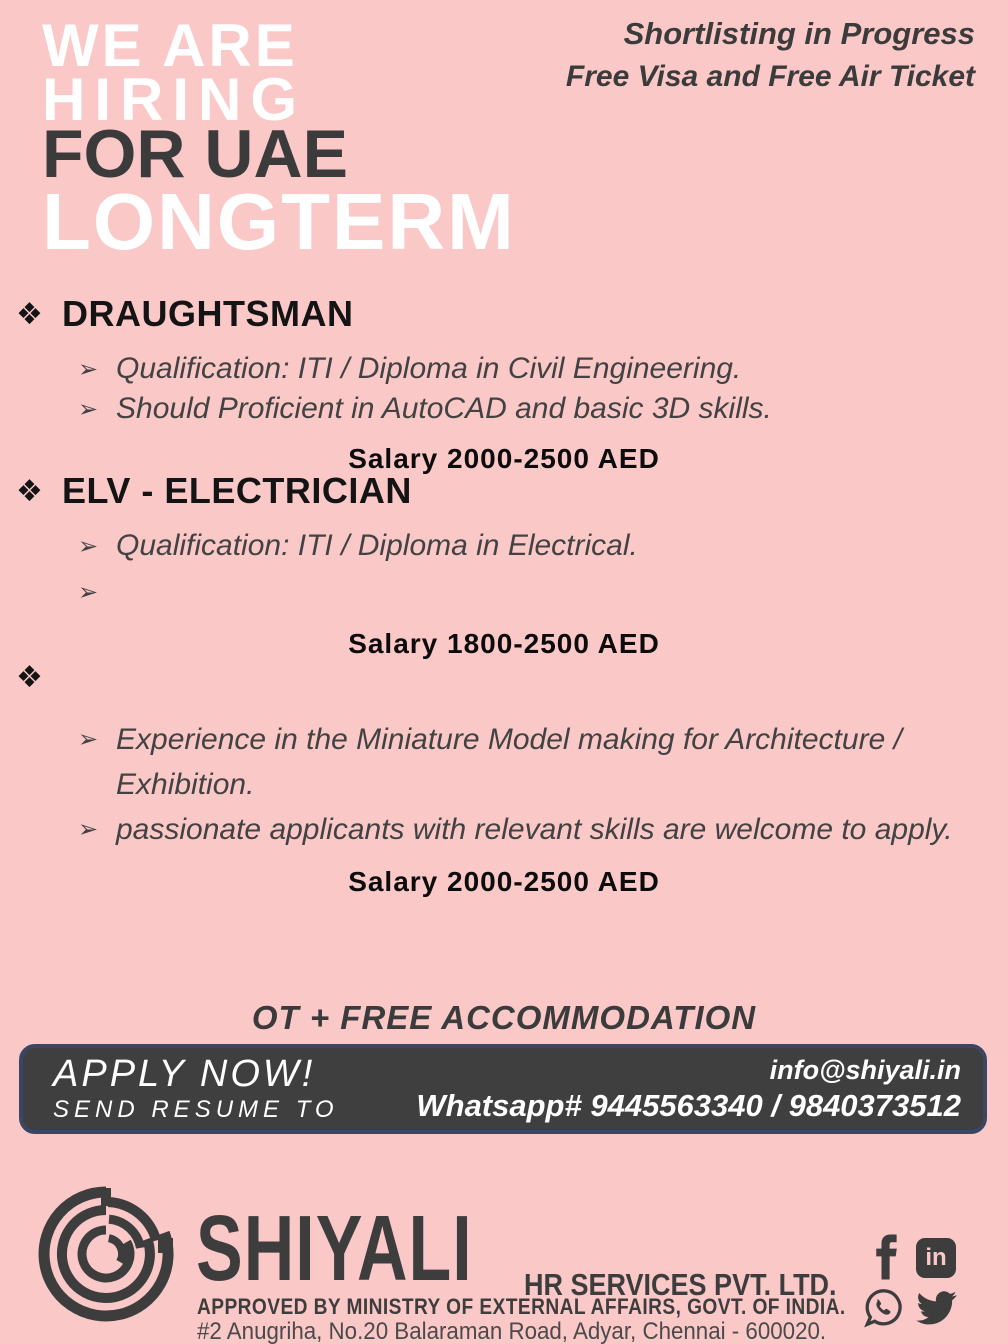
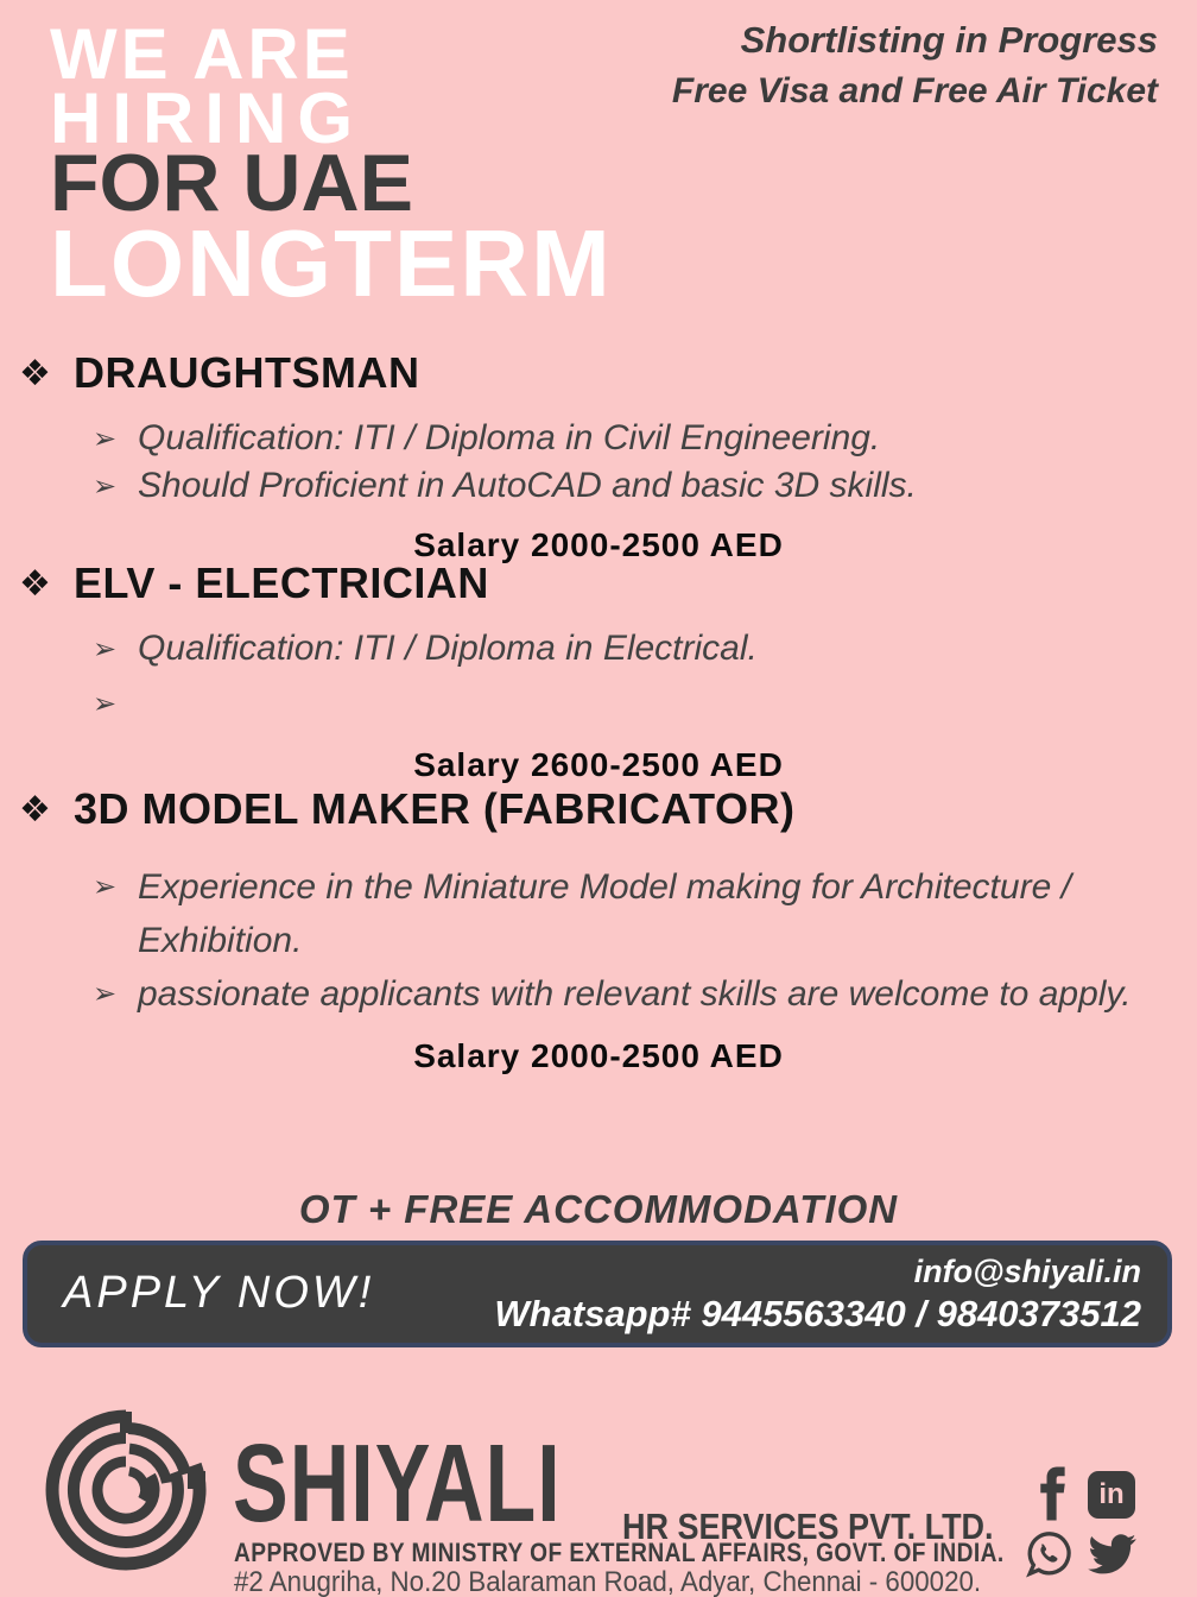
  WE ARE
  HIRING
  FOR UAE
  LONGTERM
  Shortlisting in Progress
  Free Visa and Free Air Ticket
  ❖
  DRAUGHTSMAN
  ➢
  Qualification: ITI / Diploma in Civil Engineering.
  ➢
  Should Proficient in AutoCAD and basic 3D skills.
  Salary 2000-2500 AED
  ❖
  ELV - ELECTRICIAN
  ➢
  Qualification: ITI / Diploma in Electrical.
  ➢
- Salary 1800-2500 AED
+ Salary 2600-2500 AED
  ❖
+ 3D MODEL MAKER (FABRICATOR)
  ➢
  Experience in the Miniature Model making for Architecture / Exhibition.
  ➢
  passionate applicants with relevant skills are welcome to apply.
  Salary 2000-2500 AED
  OT + FREE ACCOMMODATION
  APPLY NOW!
- SEND RESUME TO
  info@shiyali.in
  Whatsapp# 9445563340 / 9840373512
  SHIYALI
  HR SERVICES PVT. LTD.
  APPROVED BY MINISTRY OF EXTERNAL AFFAIRS, GOVT. OF INDIA.
  #2 Anugriha, No.20 Balaraman Road, Adyar, Chennai - 600020.
  in
